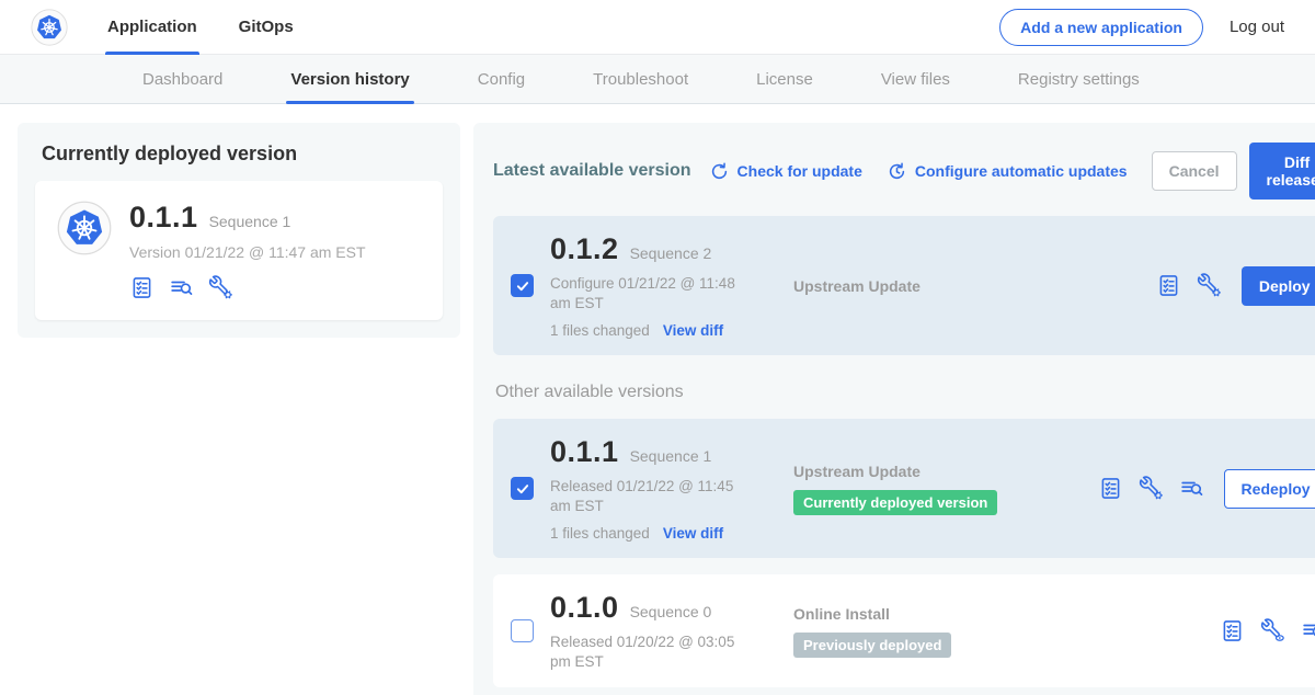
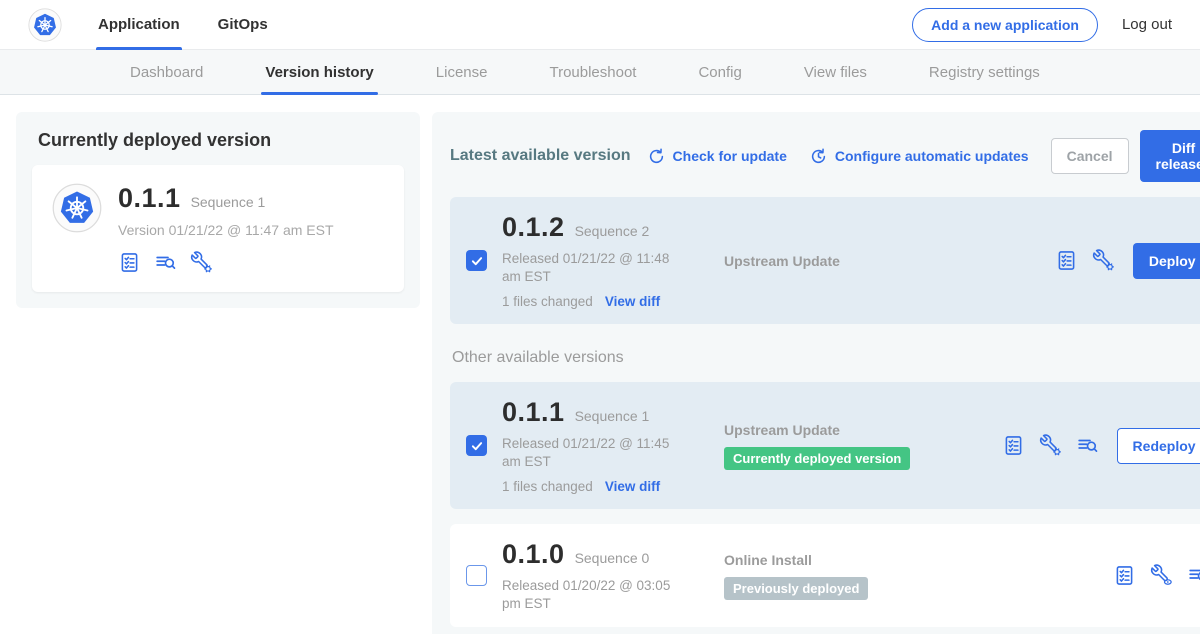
  Application
  GitOps
  Add a new application
  Log out
  Dashboard
  Version history
- Config
+ License
  Troubleshoot
- License
+ Config
  View files
  Registry settings
  Currently deployed version
  0.1.1
  Sequence 1
  Version 01/21/22 @ 11:47 am EST
  Latest available version
  Check for update
  Configure automatic updates
  Cancel
  Diff releas
  0.1.2
  Sequence 2
- Configure 01/21/22 @ 11:48 am EST
+ Released 01/21/22 @ 11:48 am EST
  1 files changed
  View diff
  Upstream Update
  Deploy
  Other available versions
  0.1.1
  Sequence 1
  Released 01/21/22 @ 11:45 am EST
  1 files changed
  View diff
  Upstream Update
  Currently deployed version
  Redeploy
  0.1.0
  Sequence 0
  Released 01/20/22 @ 03:05 pm EST
  Online Install
  Previously deployed
